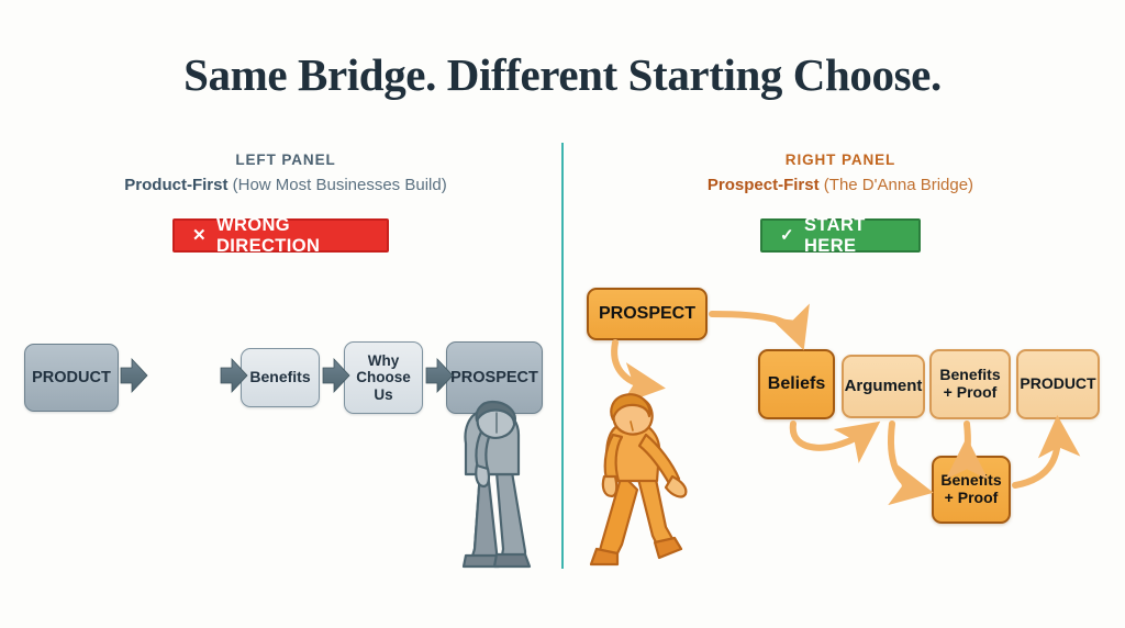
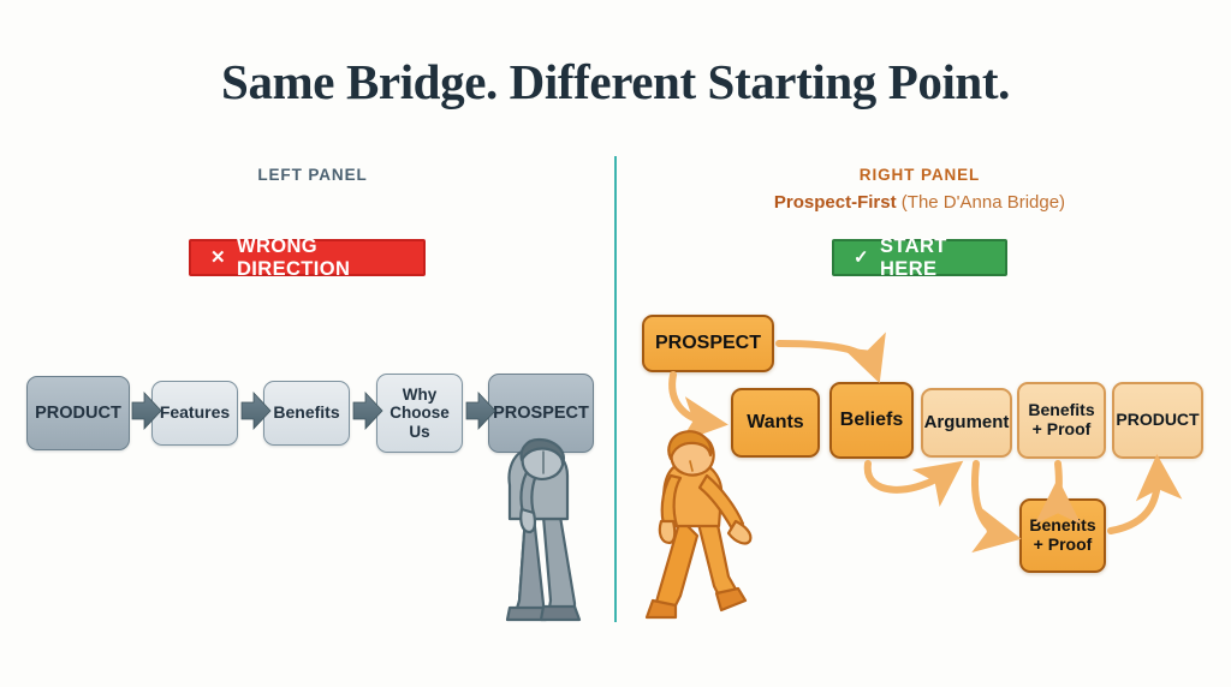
- Same Bridge. Different Starting Choose.
+ Same Bridge. Different Starting Point.
  LEFT PANEL
- Product-First (How Most Businesses Build)
  RIGHT PANEL
  Prospect-First (The D'Anna Bridge)
  ✕
  WRONG DIRECTION
  ✓
  START HERE
  PRODUCT
+ Features
  Benefits
  Why
  Choose
  Us
  PROSPECT
  PROSPECT
+ Wants
  Beliefs
  Argument
  Benefits
  + Proof
  PRODUCT
  Benefits
  + Proof
